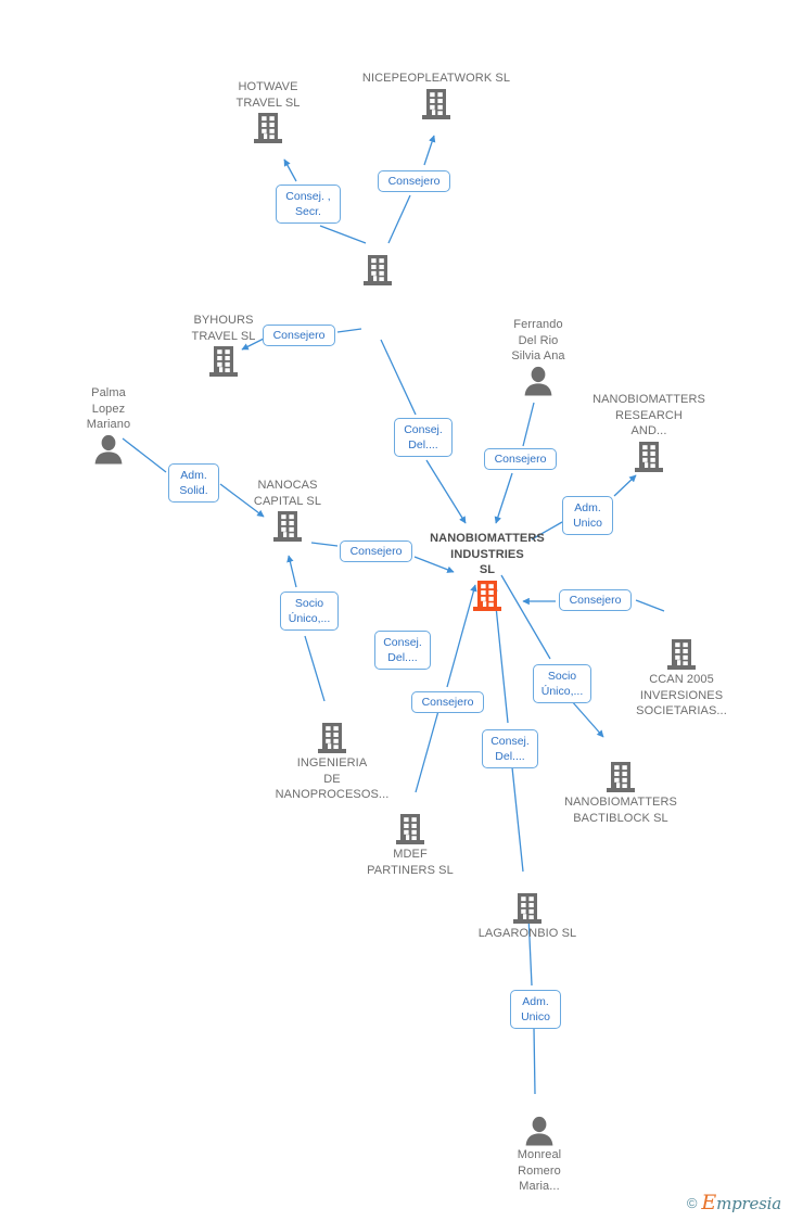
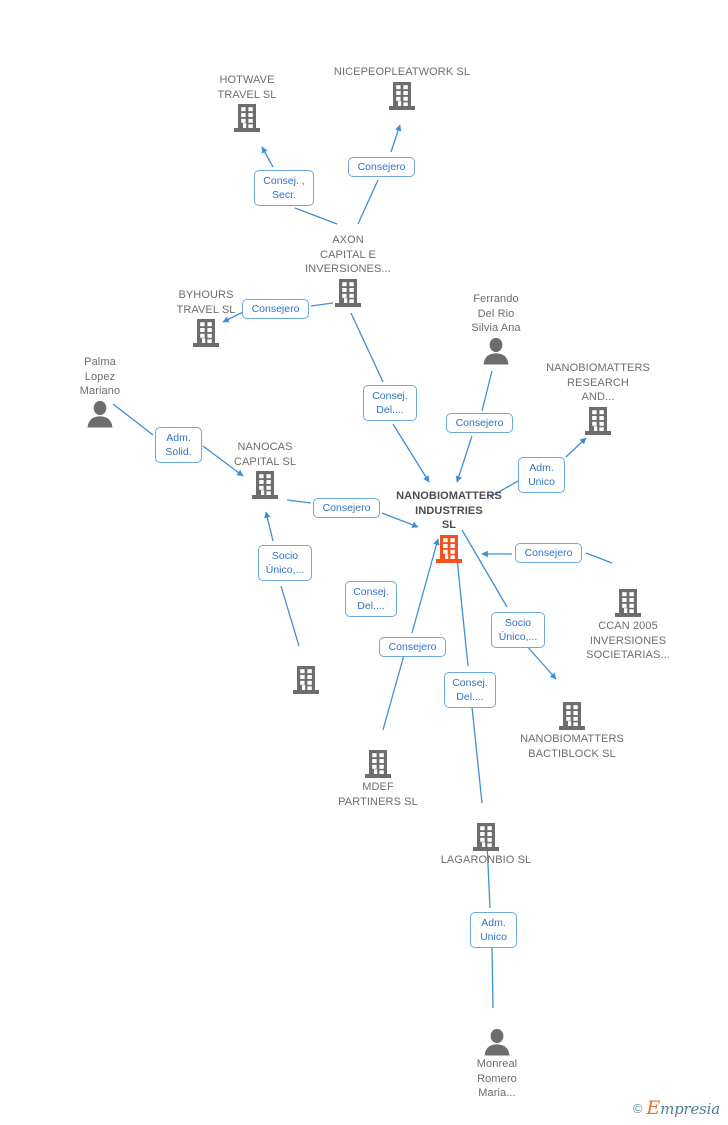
  HOTWAVE
  TRAVEL SL
  NICEPEOPLEATWORK SL
+ AXON
+ CAPITAL E
+ INVERSIONES...
  BYHOURS
  TRAVEL SL
  Palma
  Lopez
  Mariano
  Ferrando
  Del Rio
  Silvia Ana
  NANOBIOMATTERS
  RESEARCH
  AND...
  NANOCAS
  CAPITAL SL
  NANOBIOMATTERS
  INDUSTRIES
  SL
  CCAN 2005
  INVERSIONES
  SOCIETARIAS...
- INGENIERIA
- DE
- NANOPROCESOS...
  NANOBIOMATTERS
  BACTIBLOCK SL
  MDEF
  PARTINERS SL
  LAGARONBIO SL
  Monreal
  Romero
  Maria...
  Consej. ,
  Secr.
  Consejero
  Consejero
  Consej.
  Del....
  Adm.
  Solid.
  Consejero
  Adm.
  Unico
  Consejero
  Socio
  Único,...
  Consejero
  Socio
  Único,...
  Consejero
  Consej.
  Del....
  Adm.
  Unico
  Consej.
  Del....
  ©
  Empresia
